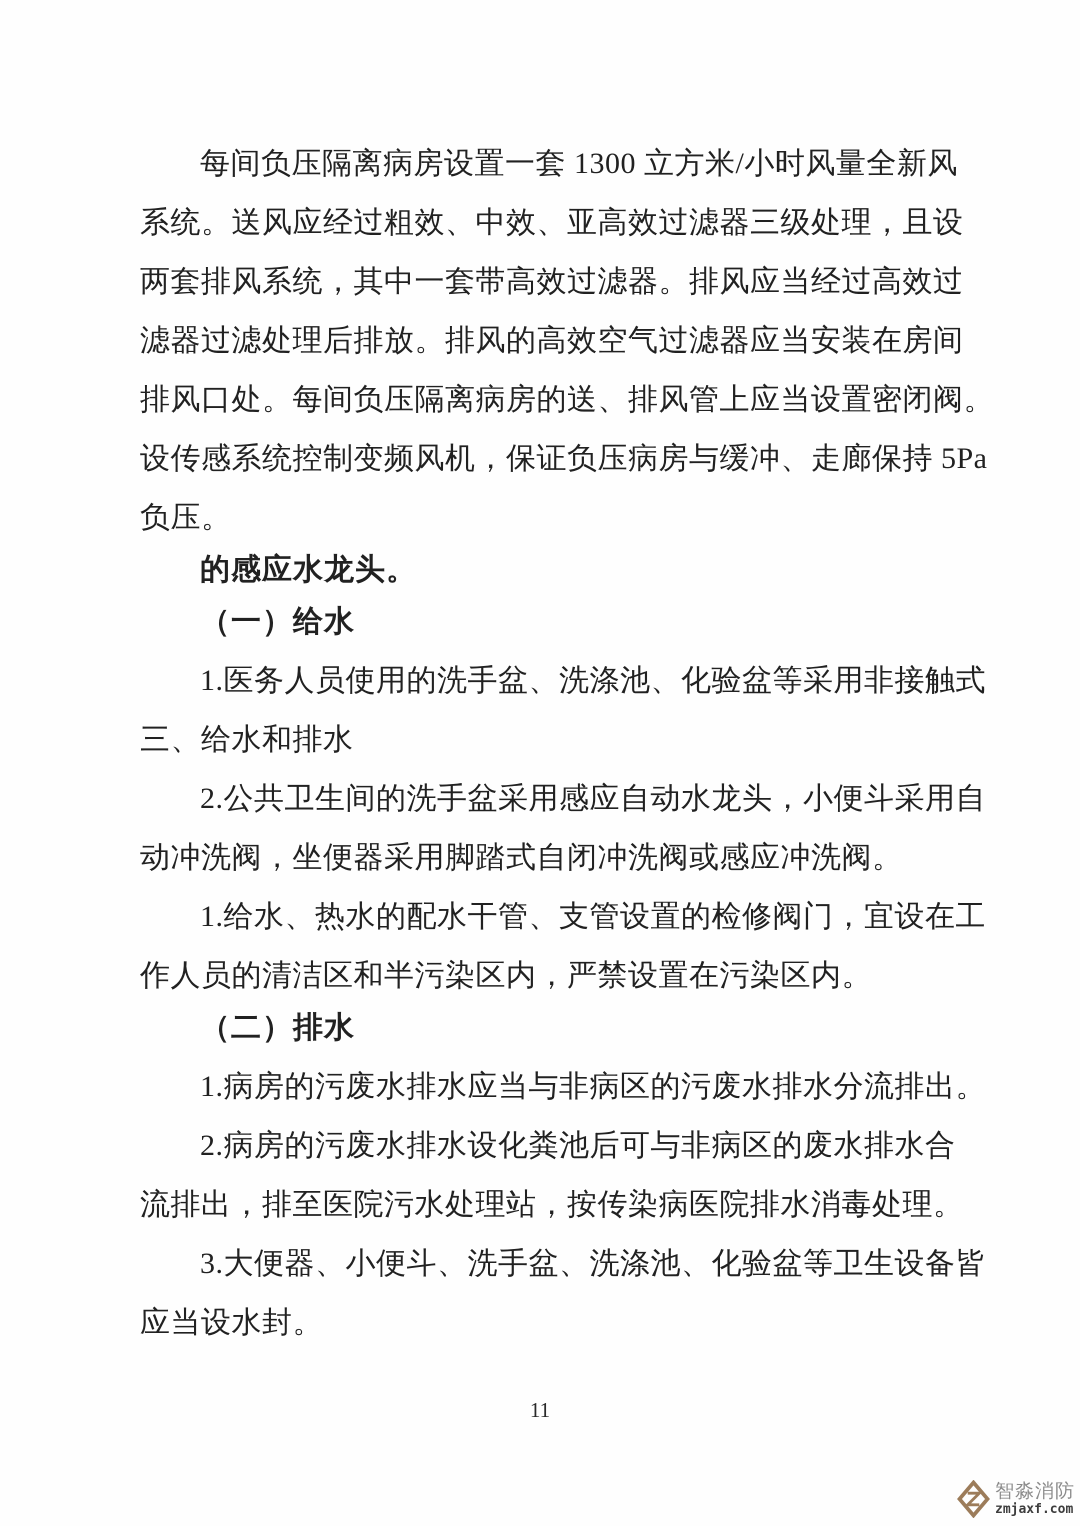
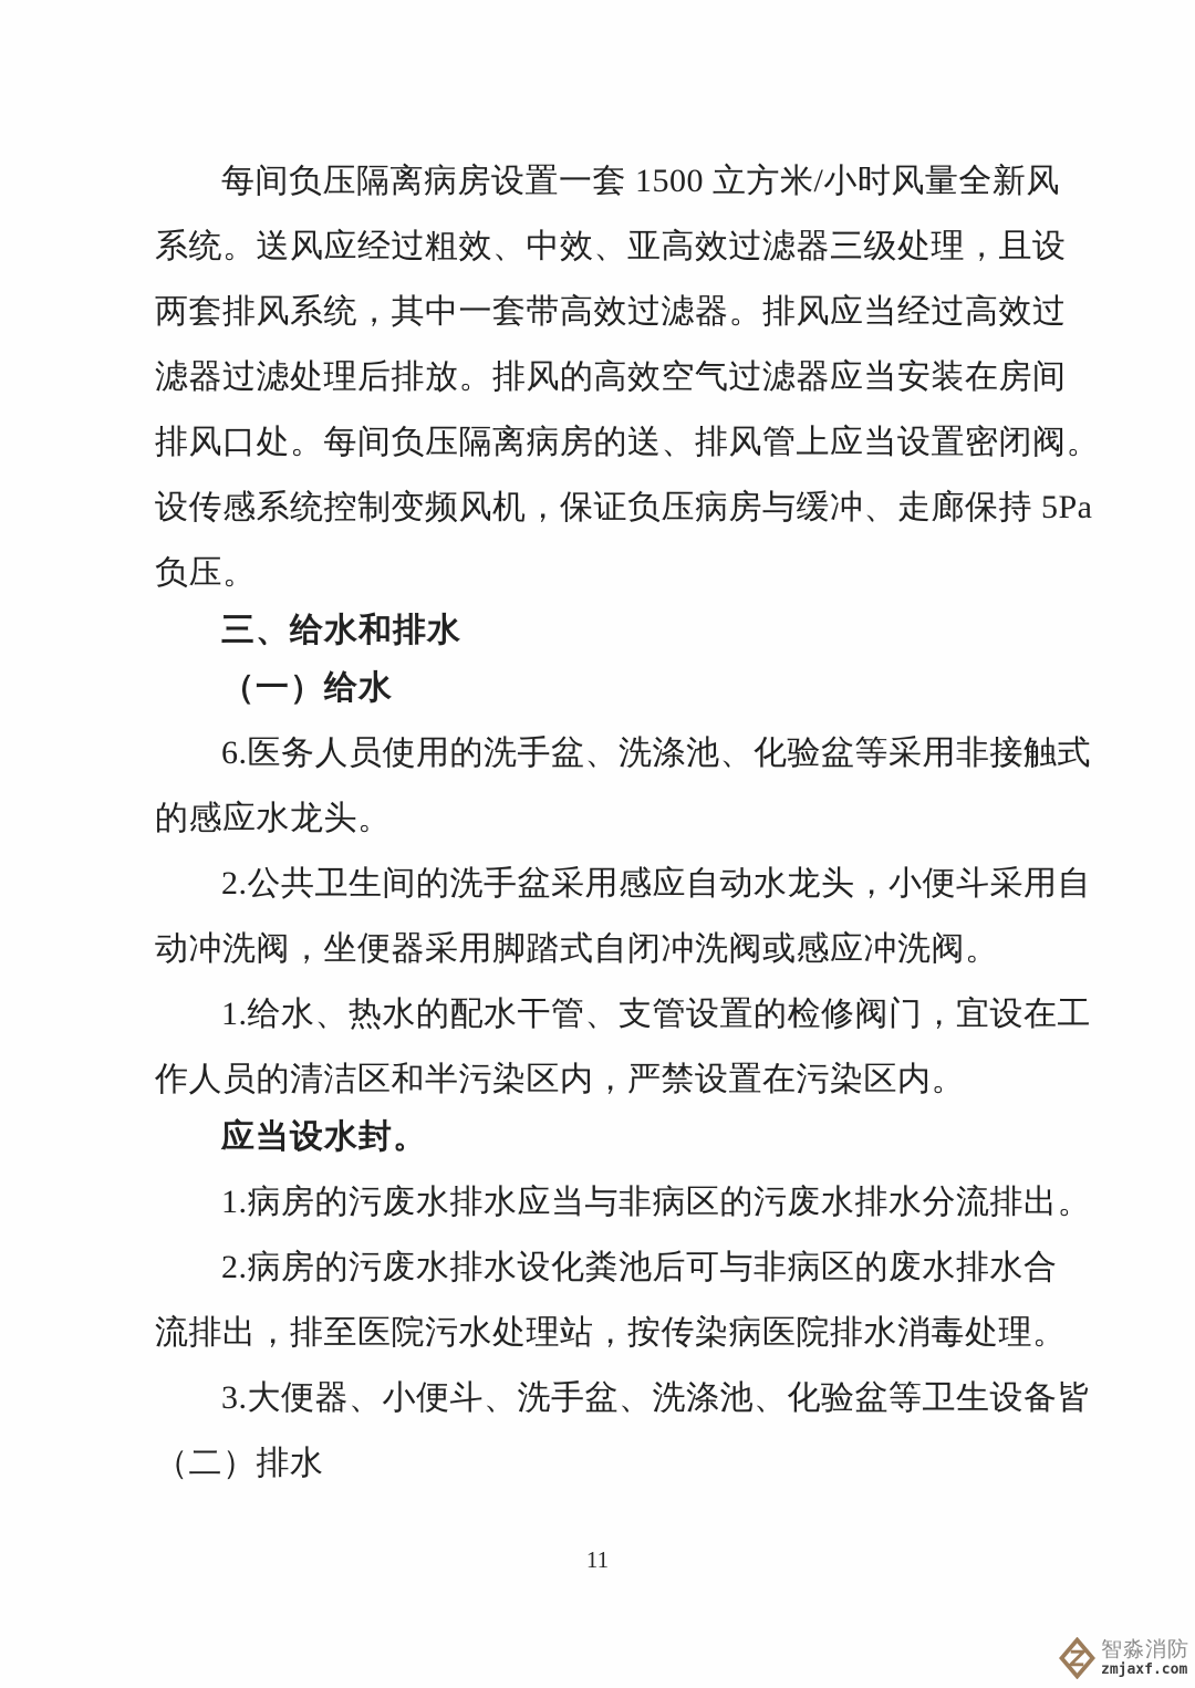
- 每间负压隔离病房设置一套 1300 立方米/小时风量全新风
+ 每间负压隔离病房设置一套 1500 立方米/小时风量全新风
  系统。送风应经过粗效、中效、亚高效过滤器三级处理，且设
  两套排风系统，其中一套带高效过滤器。排风应当经过高效过
  滤器过滤处理后排放。排风的高效空气过滤器应当安装在房间
  排风口处。每间负压隔离病房的送、排风管上应当设置密闭阀。
  设传感系统控制变频风机，保证负压病房与缓冲、走廊保持 5Pa
  负压。
- 的感应水龙头。
+ 三、给水和排水
  （一）给水
- 1.医务人员使用的洗手盆、洗涤池、化验盆等采用非接触式
+ 6.医务人员使用的洗手盆、洗涤池、化验盆等采用非接触式
- 三、给水和排水
+ 的感应水龙头。
  2.公共卫生间的洗手盆采用感应自动水龙头，小便斗采用自
  动冲洗阀，坐便器采用脚踏式自闭冲洗阀或感应冲洗阀。
  1.给水、热水的配水干管、支管设置的检修阀门，宜设在工
  作人员的清洁区和半污染区内，严禁设置在污染区内。
- （二）排水
+ 应当设水封。
  1.病房的污废水排水应当与非病区的污废水排水分流排出。
  2.病房的污废水排水设化粪池后可与非病区的废水排水合
  流排出，排至医院污水处理站，按传染病医院排水消毒处理。
  3.大便器、小便斗、洗手盆、洗涤池、化验盆等卫生设备皆
- 应当设水封。
+ （二）排水
  11
  智淼消防
  zmjaxf.com
